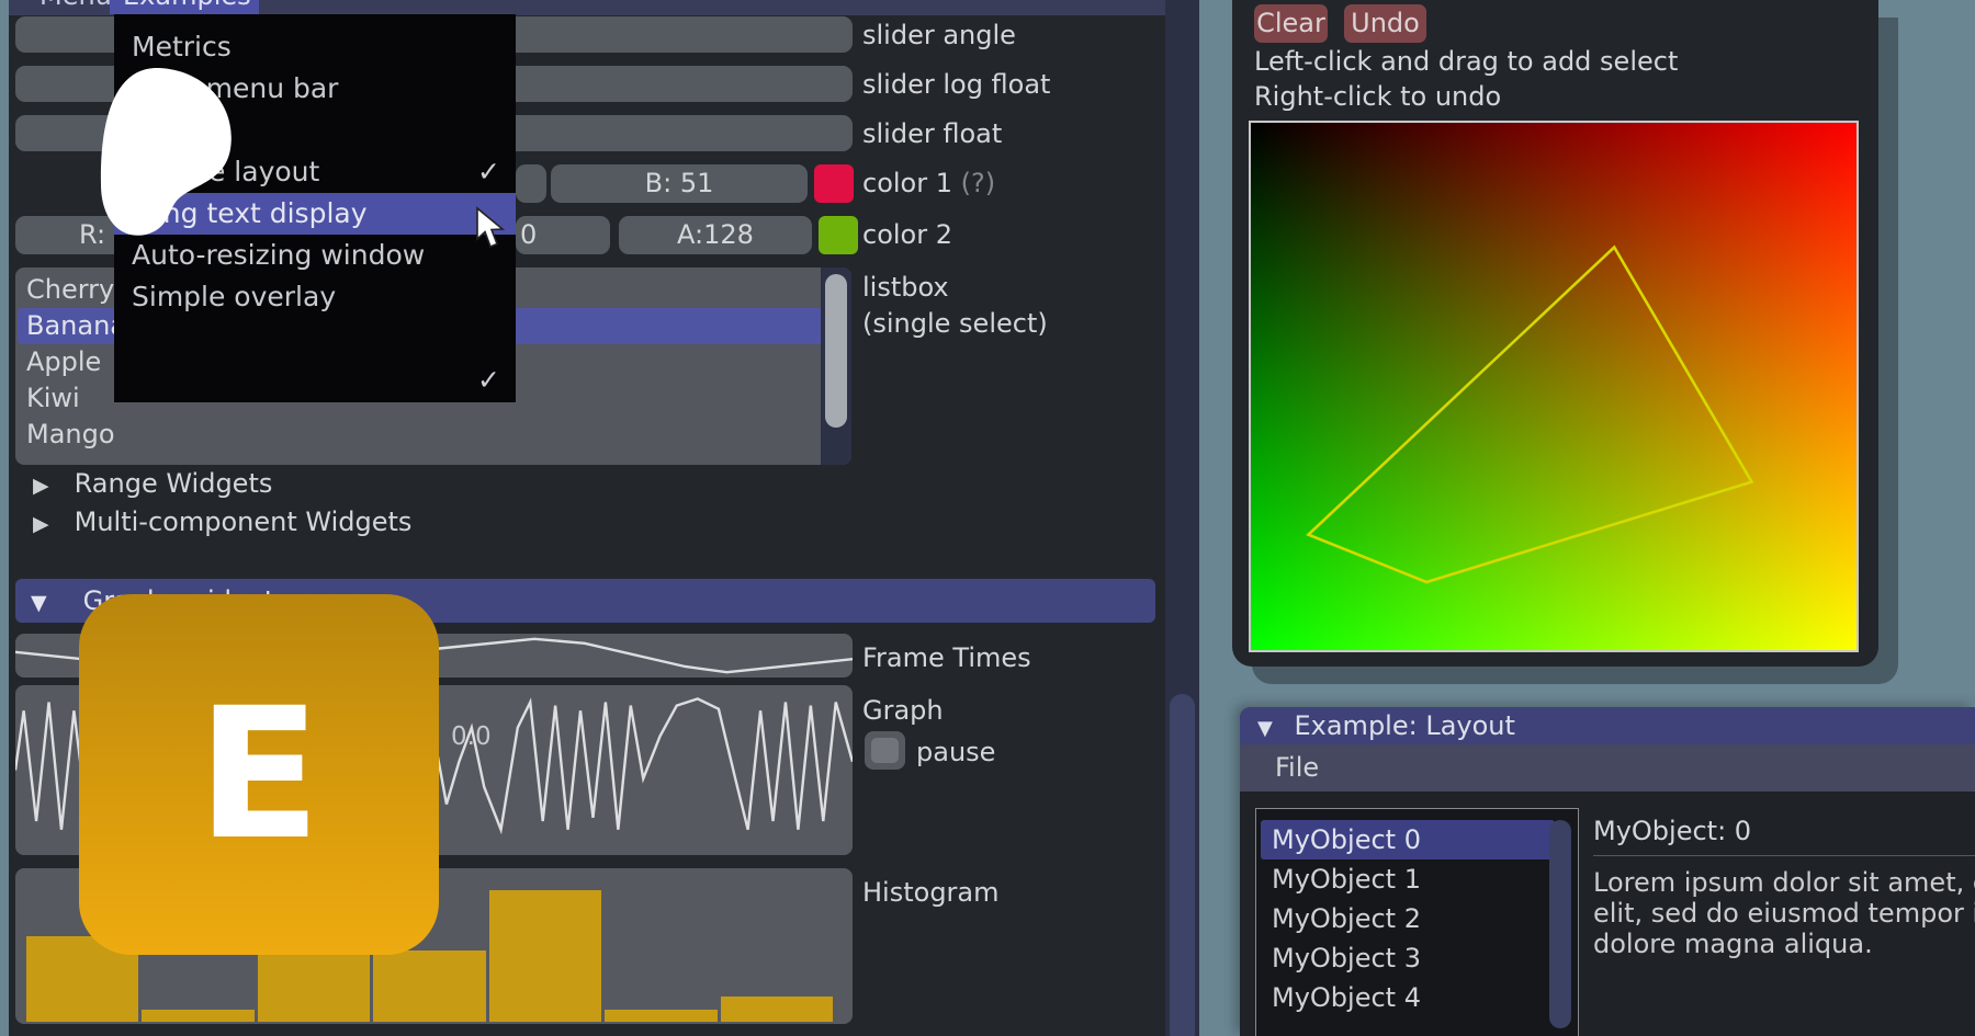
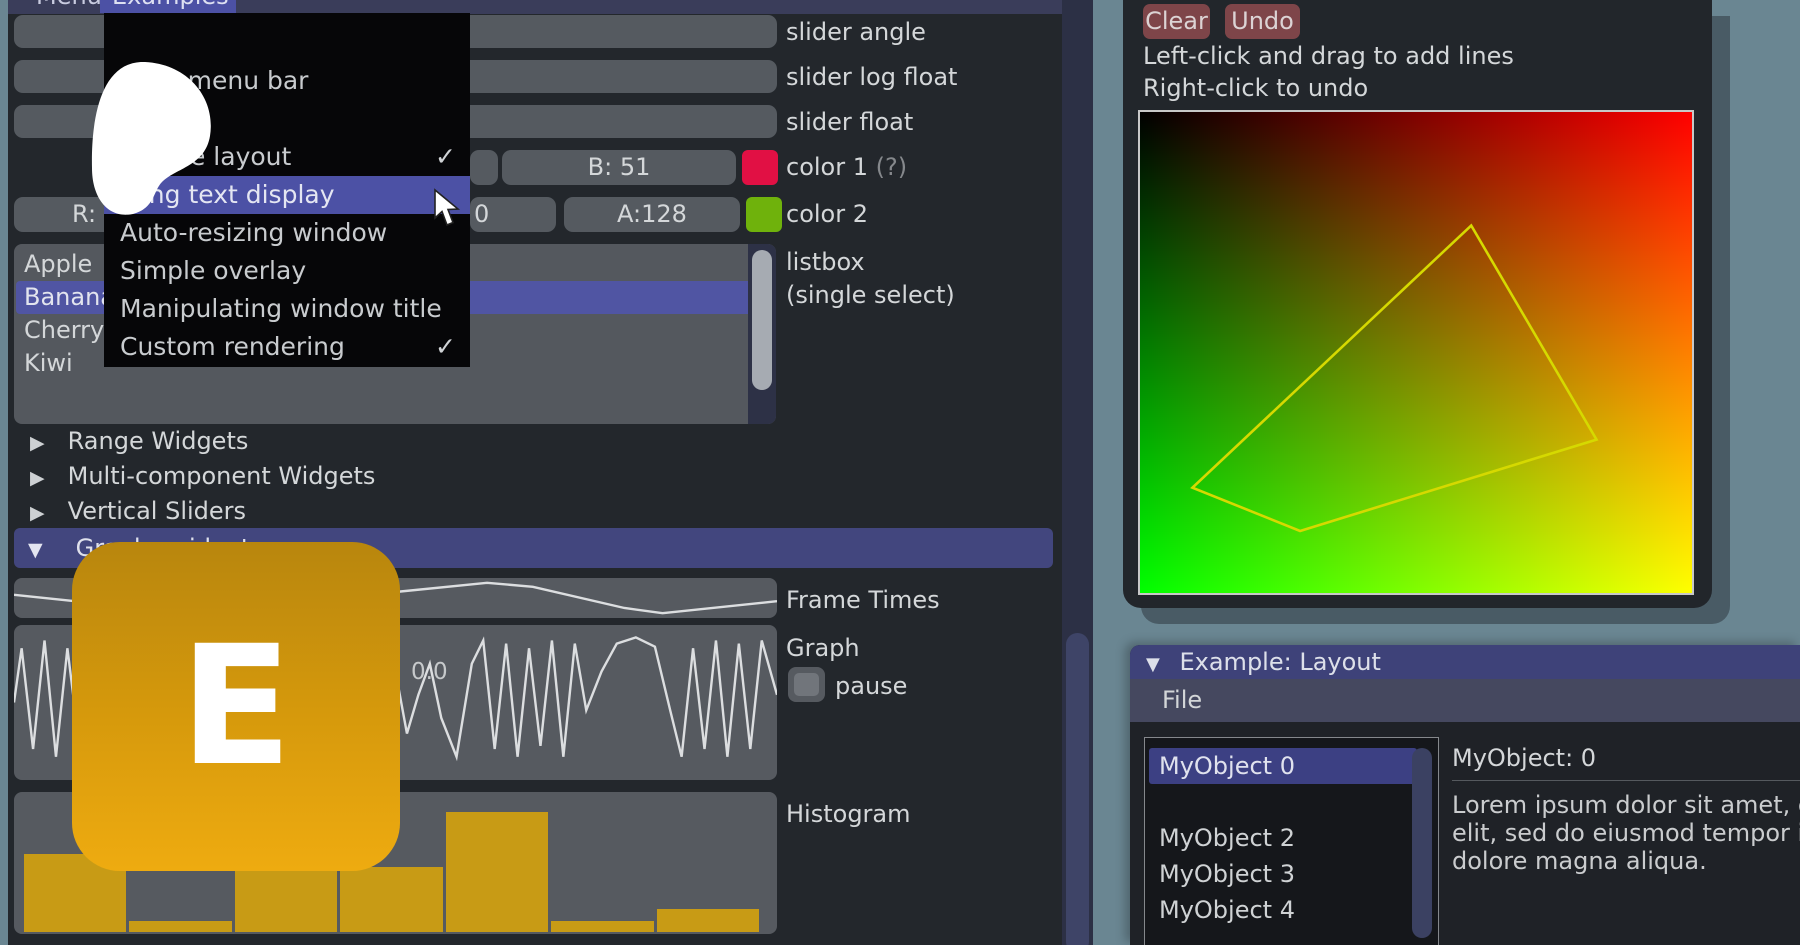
  slider angle
  slider log float
  slider float
  B: 51
  color 1 (?)
  R:
  0
  A:128
  color 2
- Cherry
+ Apple
  Banan
- Apple
+ Cherry
  Kiwi
- Mango
  listbox
  (single select)
  ▶ Range Widgets
  ▶ Multi-component Widgets
+ ▶ Vertical Sliders
  Frame Times
  0.0
  Graph
  pause
  Histogram
- Metrics
  ✓
  ng text display
  Auto-resizing window
  Simple overlay
+ Manipulating window title
+ Custom rendering
  ✓
  E
  Clear
  Undo
- Left-click and drag to add select
+ Left-click and drag to add lines
  Right-click to undo
  ▼ Example: Layout
  File
  MyObject 0
- MyObject 1
  MyObject 2
  MyObject 3
  MyObject 4
  MyObject: 0
  Lorem ipsum dolor sit amet,
  elit, sed do eiusmod tempor
  dolore magna aliqua.
